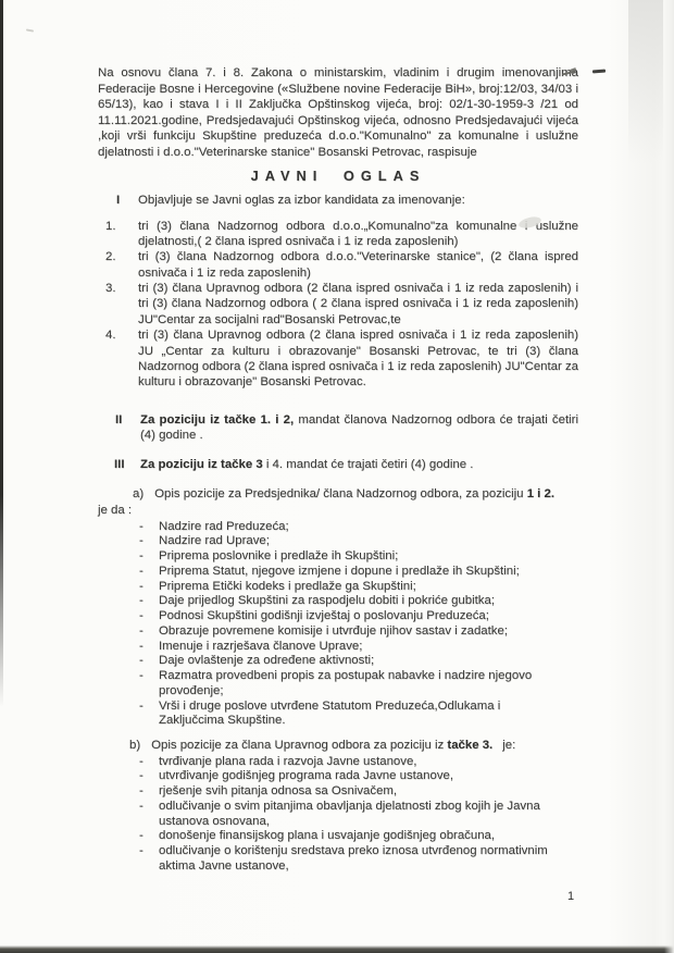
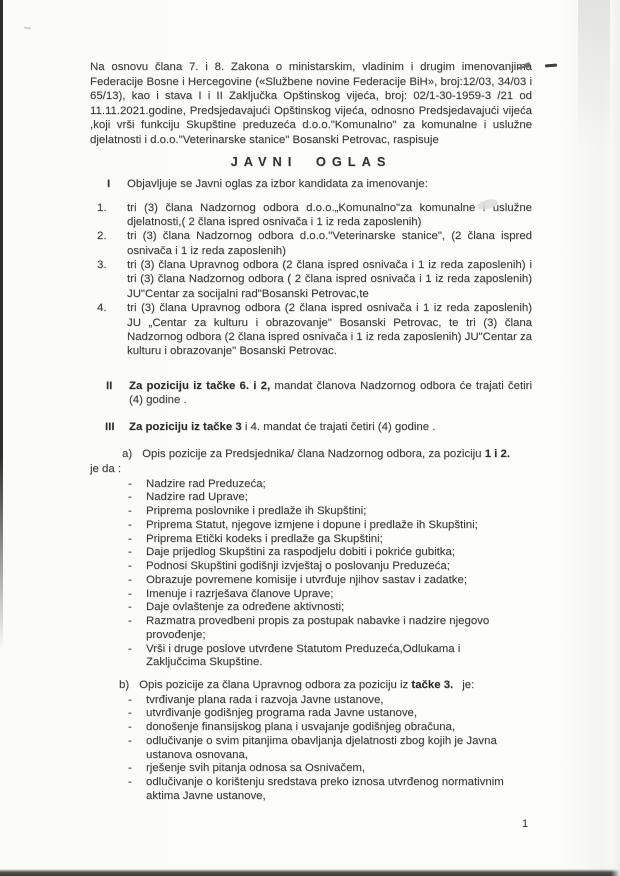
  Na osnovu člana 7. i 8. Zakona o ministarskim, vladinim i drugim imenovanjia Federacije Bosne i Hercegovine («Službene novine Federacije BiH», broj:12/03, 34/03 i 65/13), kao i stava I i II Zaključka Opštinskog vijeća, broj: 02/1-30-1959-3 /21 od 11.11.2021.godine, Predsjedavajući Opštinskog vijeća, odnosno Predsjedavajući vijeća ,koji vrši funkciju Skupštine preduzeća d.o.o."Komunalno" za komunalne i uslužne djelatnosti i d.o.o."Veterinarske stanice" Bosanski Petrovac, raspisuje
  JAVNI OGLAS
  I
  Objavljuje se Javni oglas za izbor kandidata za imenovanje:
  1.
  tri (3) člana Nadzornog odbora d.o.o.„Komunalno"za komunalne i uslužne djelatnosti,( 2 člana ispred osnivača i 1 iz reda zaposlenih)
  2.
  tri (3) člana Nadzornog odbora d.o.o."Veterinarske stanice", (2 člana ispred osnivača i 1 iz reda zaposlenih)
  3.
  tri (3) člana Upravnog odbora (2 člana ispred osnivača i 1 iz reda zaposlenih) i tri (3) člana Nadzornog odbora ( 2 člana ispred osnivača i 1 iz reda zaposlenih) JU"Centar za socijalni rad"Bosanski Petrovac,te
  4.
  tri (3) člana Upravnog odbora (2 člana ispred osnivača i 1 iz reda zaposlenih) JU „Centar za kulturu i obrazovanje" Bosanski Petrovac, te tri (3) člana Nadzornog odbora (2 člana ispred osnivača i 1 iz reda zaposlenih) JU"Centar za kulturu i obrazovanje" Bosanski Petrovac.
  II
- Za poziciju iz tačke 1. i 2, mandat članova Nadzornog odbora će trajati četiri (4) godine .
+ Za poziciju iz tačke 6. i 2, mandat članova Nadzornog odbora će trajati četiri (4) godine .
  III
  Za poziciju iz tačke 3 i 4. mandat će trajati četiri (4) godine .
  a) Opis pozicije za Predsjednika/ člana Nadzornog odbora, za poziciju 1 i 2.
  je da :
  -
  Nadzire rad Preduzeća;
  -
  Nadzire rad Uprave;
  -
  Priprema poslovnike i predlaže ih Skupštini;
  -
  Priprema Statut, njegove izmjene i dopune i predlaže ih Skupštini;
  -
  Priprema Etički kodeks i predlaže ga Skupštini;
  -
  Daje prijedlog Skupštini za raspodjelu dobiti i pokriće gubitka;
  -
  Podnosi Skupštini godišnji izvještaj o poslovanju Preduzeća;
  -
  Obrazuje povremene komisije i utvrđuje njihov sastav i zadatke;
  -
  Imenuje i razrješava članove Uprave;
  -
  Daje ovlaštenje za određene aktivnosti;
  -
  Razmatra provedbeni propis za postupak nabavke i nadzire njegovo provođenje;
  -
  Vrši i druge poslove utvrđene Statutom Preduzeća,Odlukama i Zaključcima Skupštine.
  b) Opis pozicije za člana Upravnog odbora za poziciju iz tačke 3. je:
  -
  tvrđivanje plana rada i razvoja Javne ustanove,
  -
  utvrđivanje godišnjeg programa rada Javne ustanove,
  -
- rješenje svih pitanja odnosa sa Osnivačem,
+ donošenje finansijskog plana i usvajanje godišnjeg obračuna,
  -
  odlučivanje o svim pitanjima obavljanja djelatnosti zbog kojih je Javna ustanova osnovana,
  -
- donošenje finansijskog plana i usvajanje godišnjeg obračuna,
+ rješenje svih pitanja odnosa sa Osnivačem,
  -
  odlučivanje o korištenju sredstava preko iznosa utvrđenog normativnim aktima Javne ustanove,
  1
